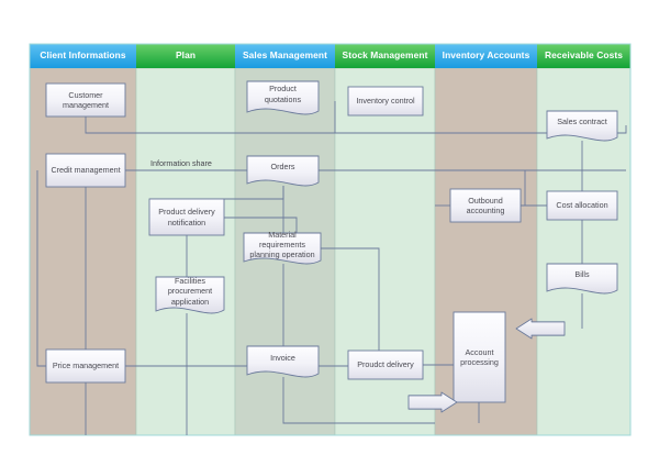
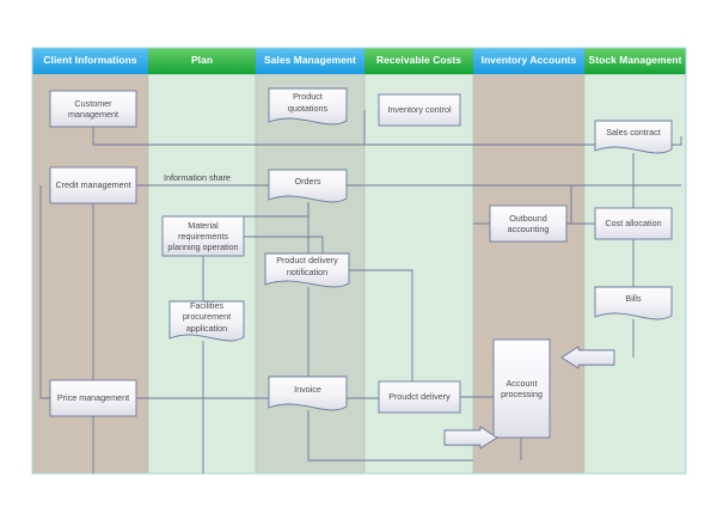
  Client Informations
  Plan
  Sales Management
- Stock Management
+ Receivable Costs
  Inventory Accounts
- Receivable Costs
+ Stock Management
  Customer management
  Credit management
  Price management
- Product delivery notification
+ Material requirements planning operation
  Facilities procurement application
  Product quotations
  Orders
- Material requirements planning operation
+ Product delivery notification
  Invoice
  Inventory control
  Proudct delivery
  Outbound accounting
  Account processing
  Sales contract
  Cost allocation
  Bills
  Information share
